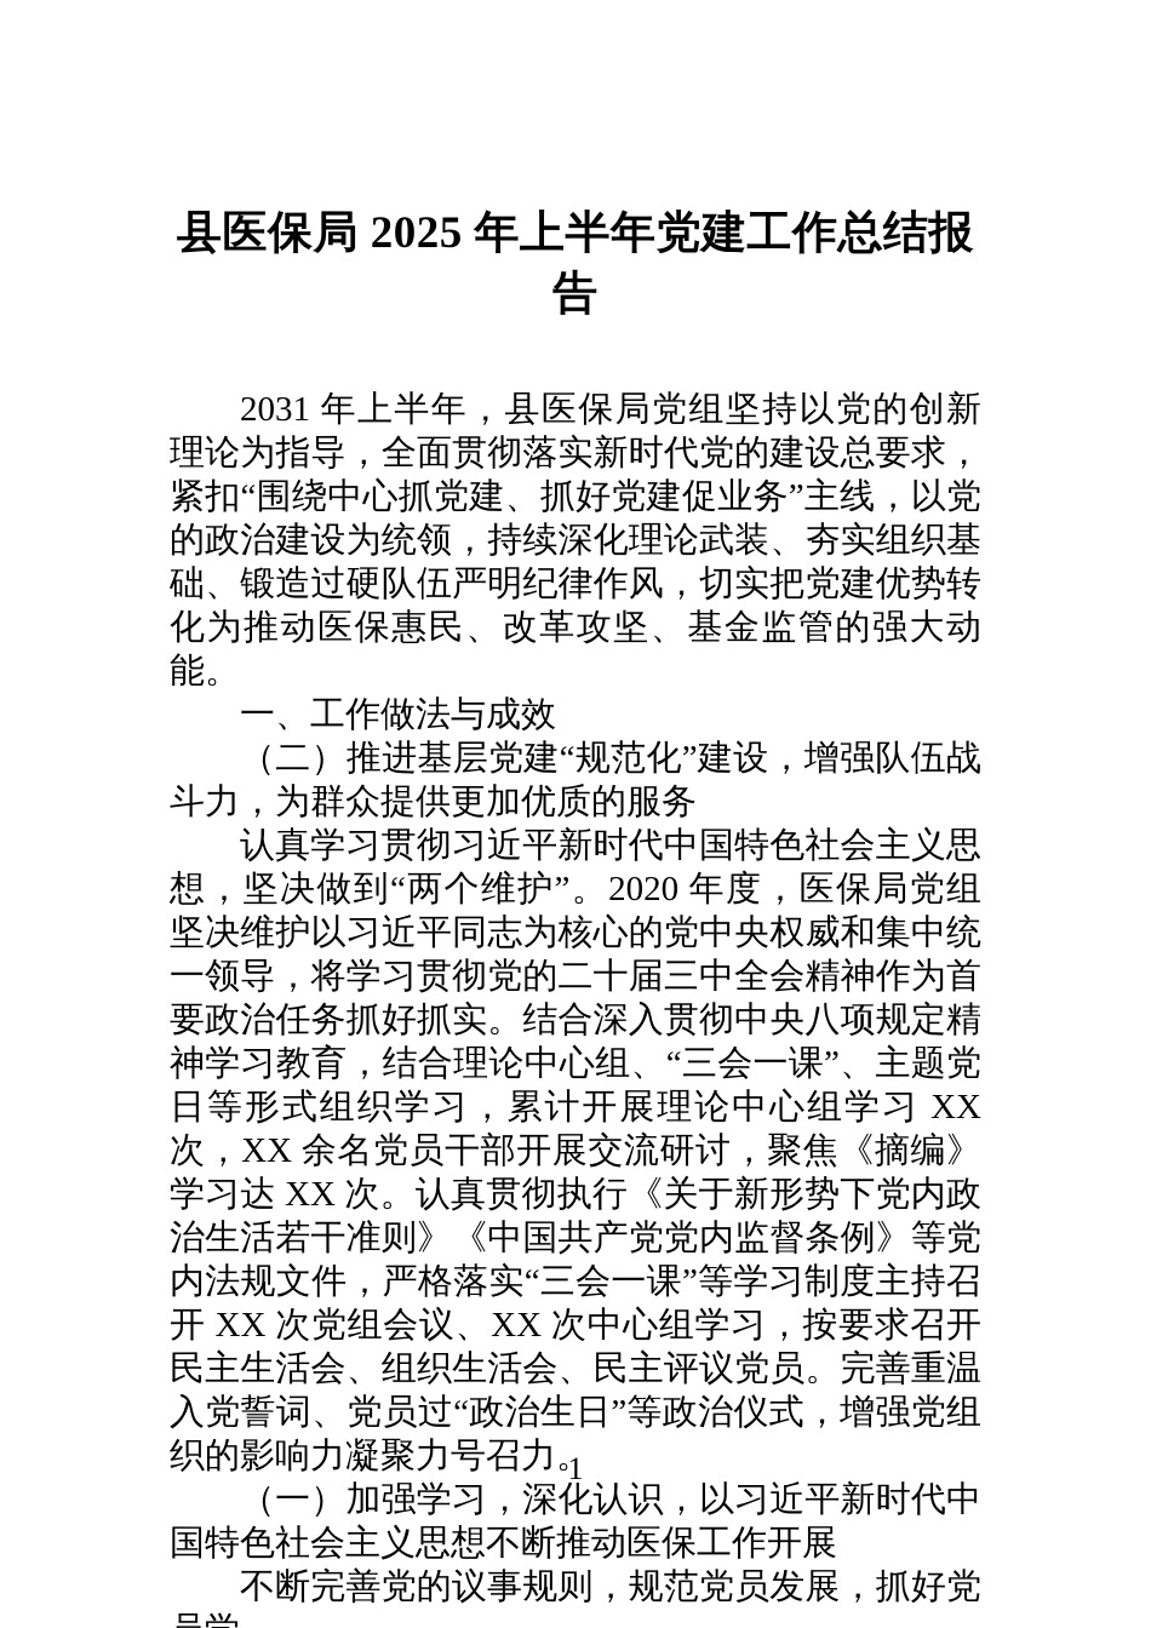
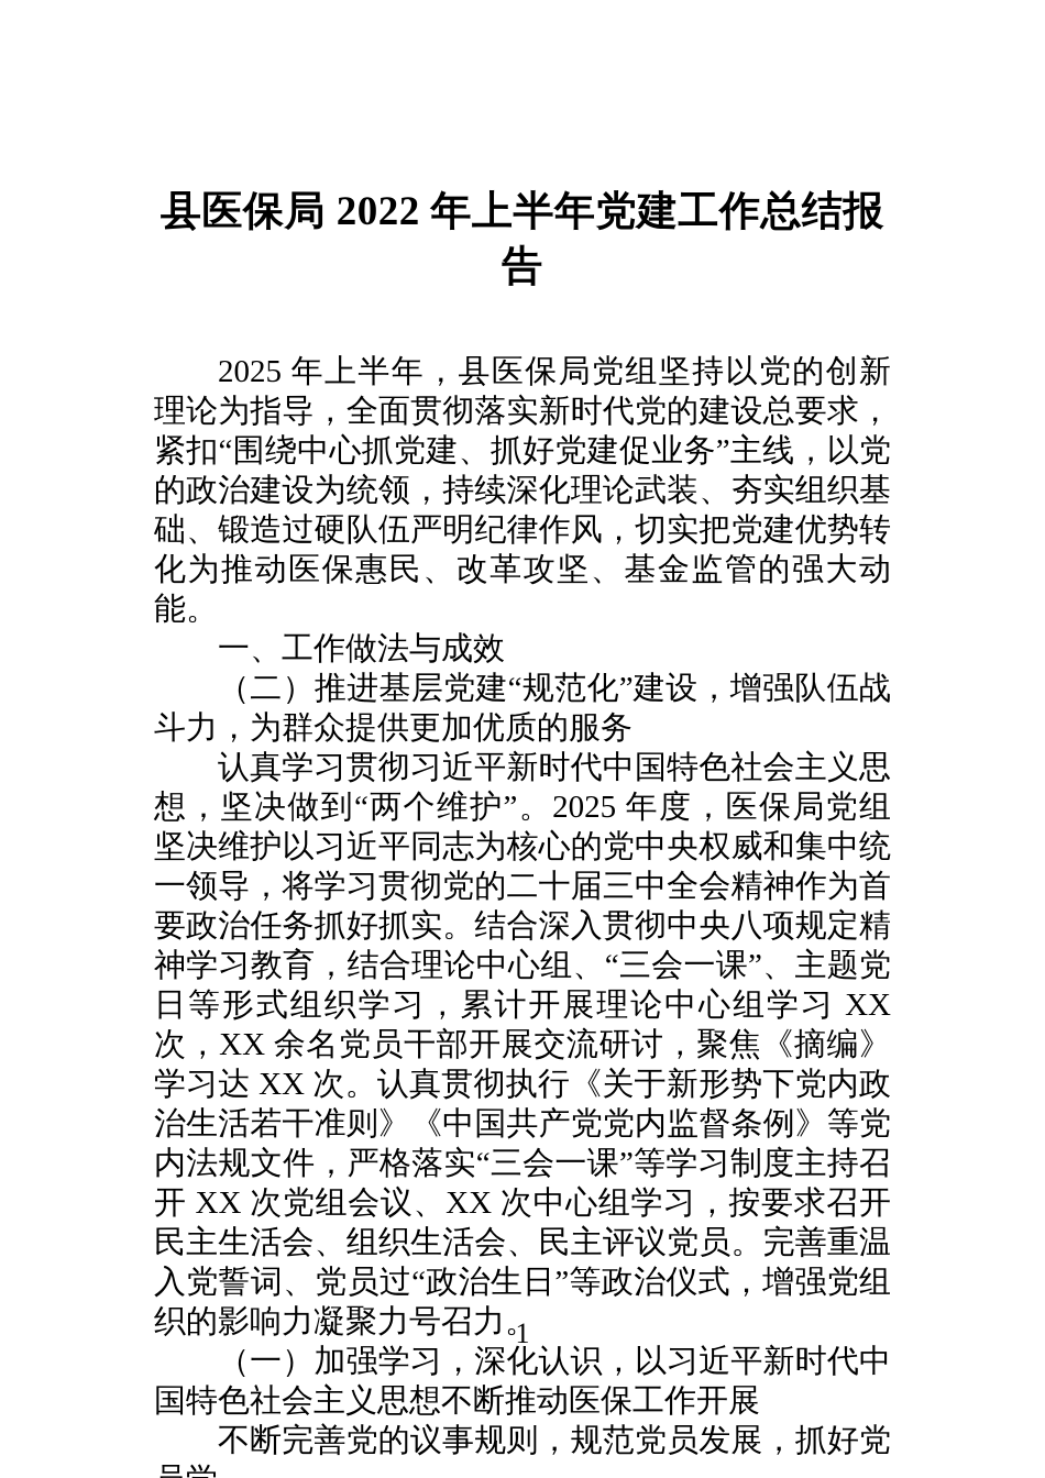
- 县医保局 2025 年上半年党建工作总结报告
+ 县医保局 2022 年上半年党建工作总结报告
- 2031 年上半年，县医保局党组坚持以党的创新理论为指导，全面贯彻落实新时代党的建设总要求，紧扣“围绕中心抓党建、抓好党建促业务”主线，以党的政治建设为统领，持续深化理论武装、夯实组织基础、锻造过硬队伍严明纪律作风，切实把党建优势转化为推动医保惠民、改革攻坚、基金监管的强大动能。
+ 2025 年上半年，县医保局党组坚持以党的创新理论为指导，全面贯彻落实新时代党的建设总要求，紧扣“围绕中心抓党建、抓好党建促业务”主线，以党的政治建设为统领，持续深化理论武装、夯实组织基础、锻造过硬队伍严明纪律作风，切实把党建优势转化为推动医保惠民、改革攻坚、基金监管的强大动能。
  一、工作做法与成效
  （二）推进基层党建“规范化”建设，增强队伍战斗力，为群众提供更加优质的服务
- 认真学习贯彻习近平新时代中国特色社会主义思想，坚决做到“两个维护”。2020 年度，医保局党组坚决维护以习近平同志为核心的党中央权威和集中统一领导，将学习贯彻党的二十届三中全会精神作为首要政治任务抓好抓实。结合深入贯彻中央八项规定精神学习教育，结合理论中心组、“三会一课”、主题党日等形式组织学习，累计开展理论中心组学习 XX 次，XX 余名党员干部开展交流研讨，聚焦《摘编》学习达 XX 次。认真贯彻执行《关于新形势下党内政治生活若干准则》《中国共产党党内监督条例》等党内法规文件，严格落实“三会一课”等学习制度主持召开 XX 次党组会议、XX 次中心组学习，按要求召开民主生活会、组织生活会、民主评议党员。完善重温入党誓词、党员过“政治生日”等政治仪式，增强党组织的影响力凝聚力号召力。
+ 认真学习贯彻习近平新时代中国特色社会主义思想，坚决做到“两个维护”。2025 年度，医保局党组坚决维护以习近平同志为核心的党中央权威和集中统一领导，将学习贯彻党的二十届三中全会精神作为首要政治任务抓好抓实。结合深入贯彻中央八项规定精神学习教育，结合理论中心组、“三会一课”、主题党日等形式组织学习，累计开展理论中心组学习 XX 次，XX 余名党员干部开展交流研讨，聚焦《摘编》学习达 XX 次。认真贯彻执行《关于新形势下党内政治生活若干准则》《中国共产党党内监督条例》等党内法规文件，严格落实“三会一课”等学习制度主持召开 XX 次党组会议、XX 次中心组学习，按要求召开民主生活会、组织生活会、民主评议党员。完善重温入党誓词、党员过“政治生日”等政治仪式，增强党组织的影响力凝聚力号召力。
  （一）加强学习，深化认识，以习近平新时代中国特色社会主义思想不断推动医保工作开展
  不断完善党的议事规则，规范党员发展，抓好党
  1
